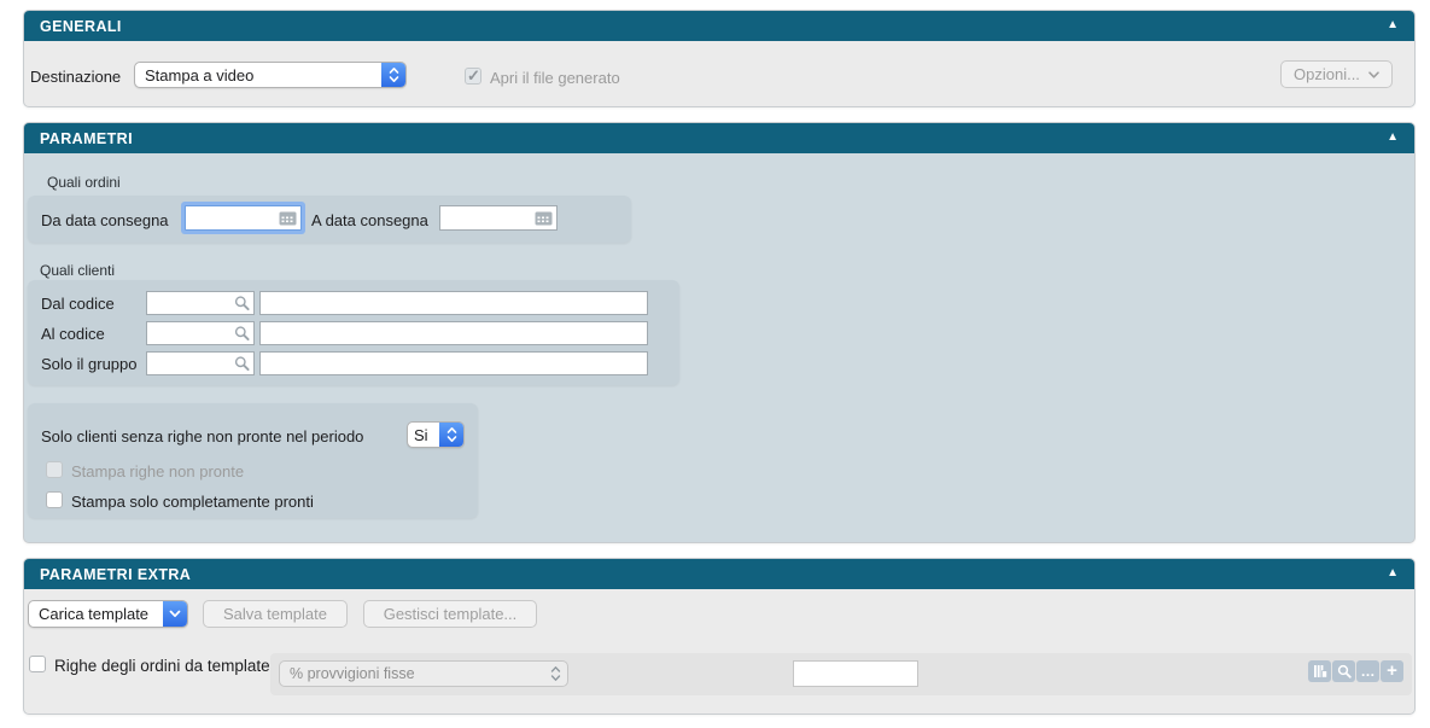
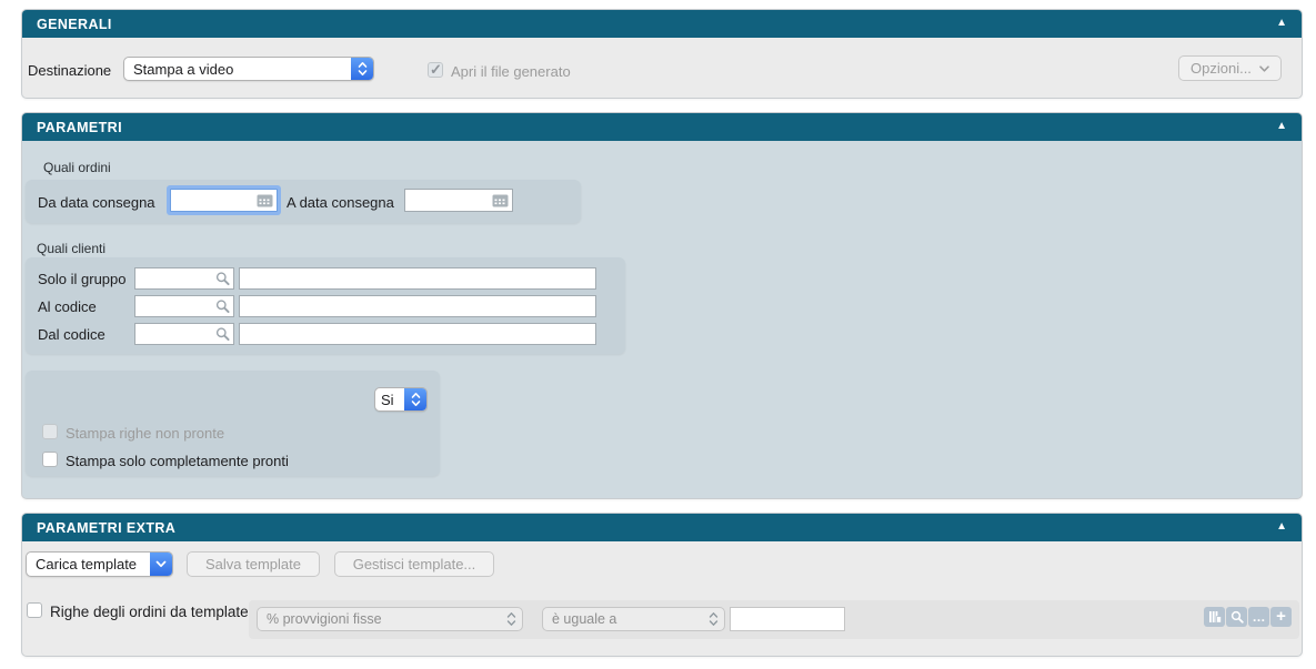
  GENERALI
  ▲
  Destinazione
  Stampa a video
  Apri il file generato
  Opzioni...
  PARAMETRI
  ▲
  Quali ordini
  Da data consegna
  A data consegna
  Quali clienti
- Dal codice
+ Solo il gruppo
  Al codice
- Solo il gruppo
+ Dal codice
- Solo clienti senza righe non pronte nel periodo
  Si
  Stampa righe non pronte
  Stampa solo completamente pronti
  PARAMETRI EXTRA
  ▲
  Carica template
  Salva template
  Gestisci template...
  Righe degli ordini da template
  % provvigioni fisse
+ è uguale a
  …
  +
